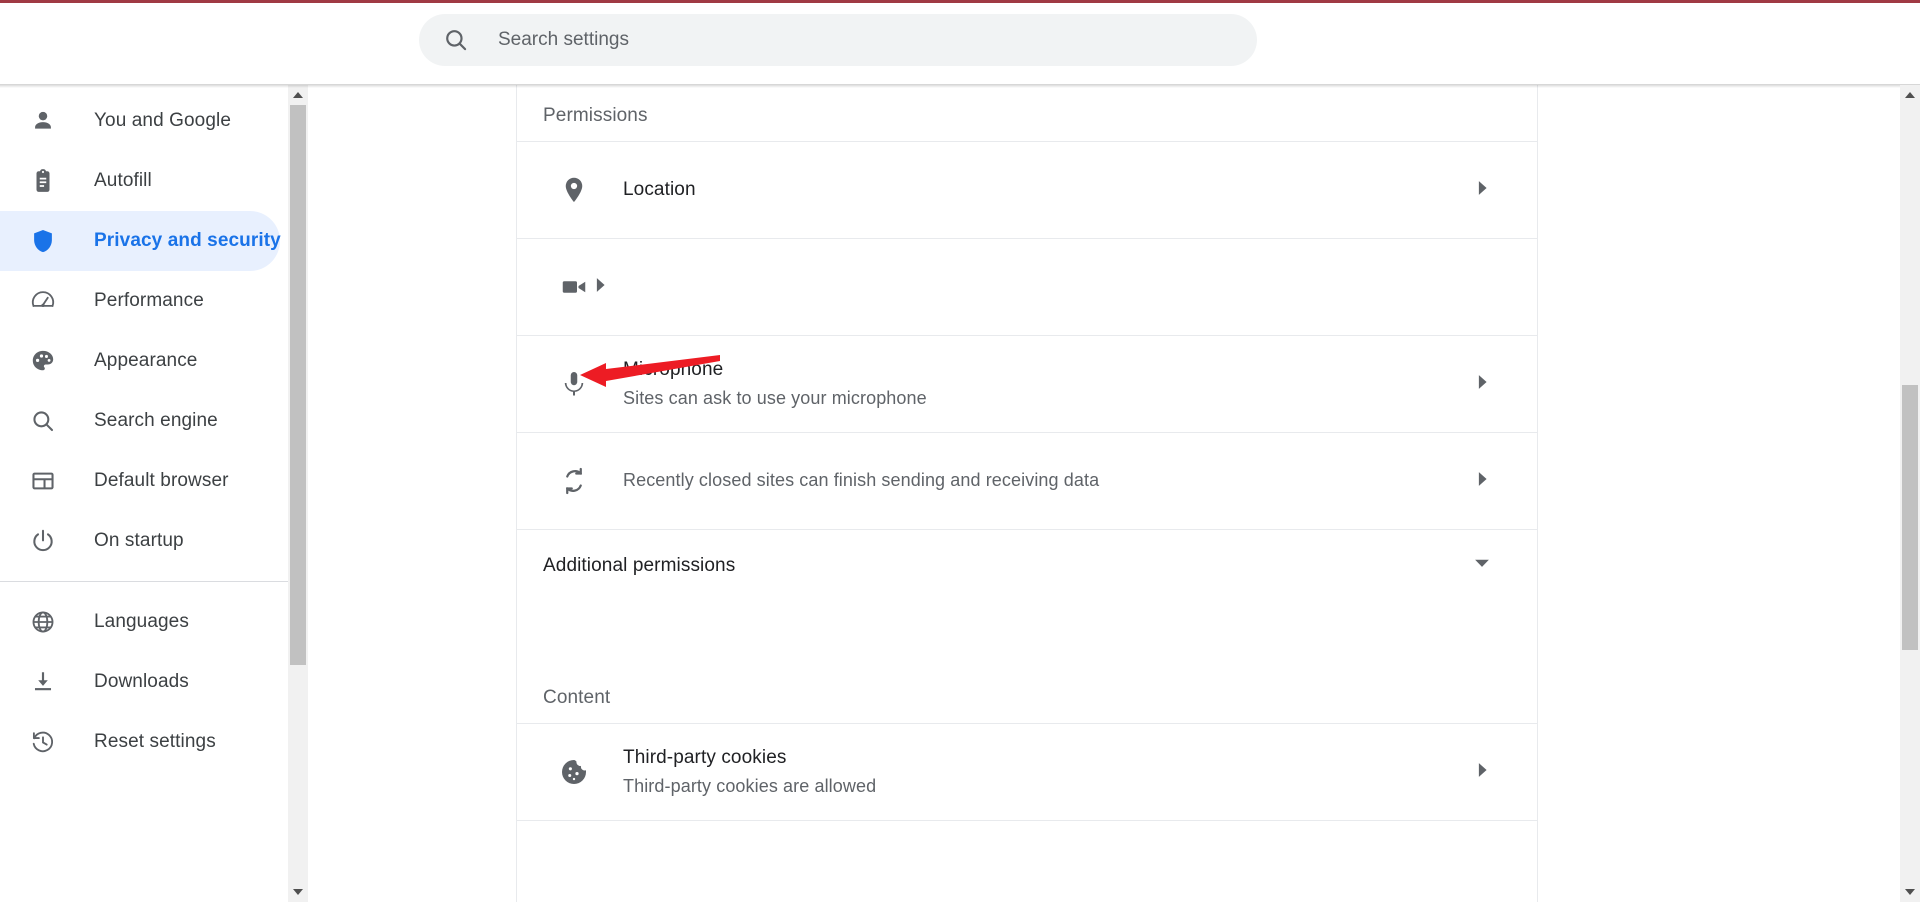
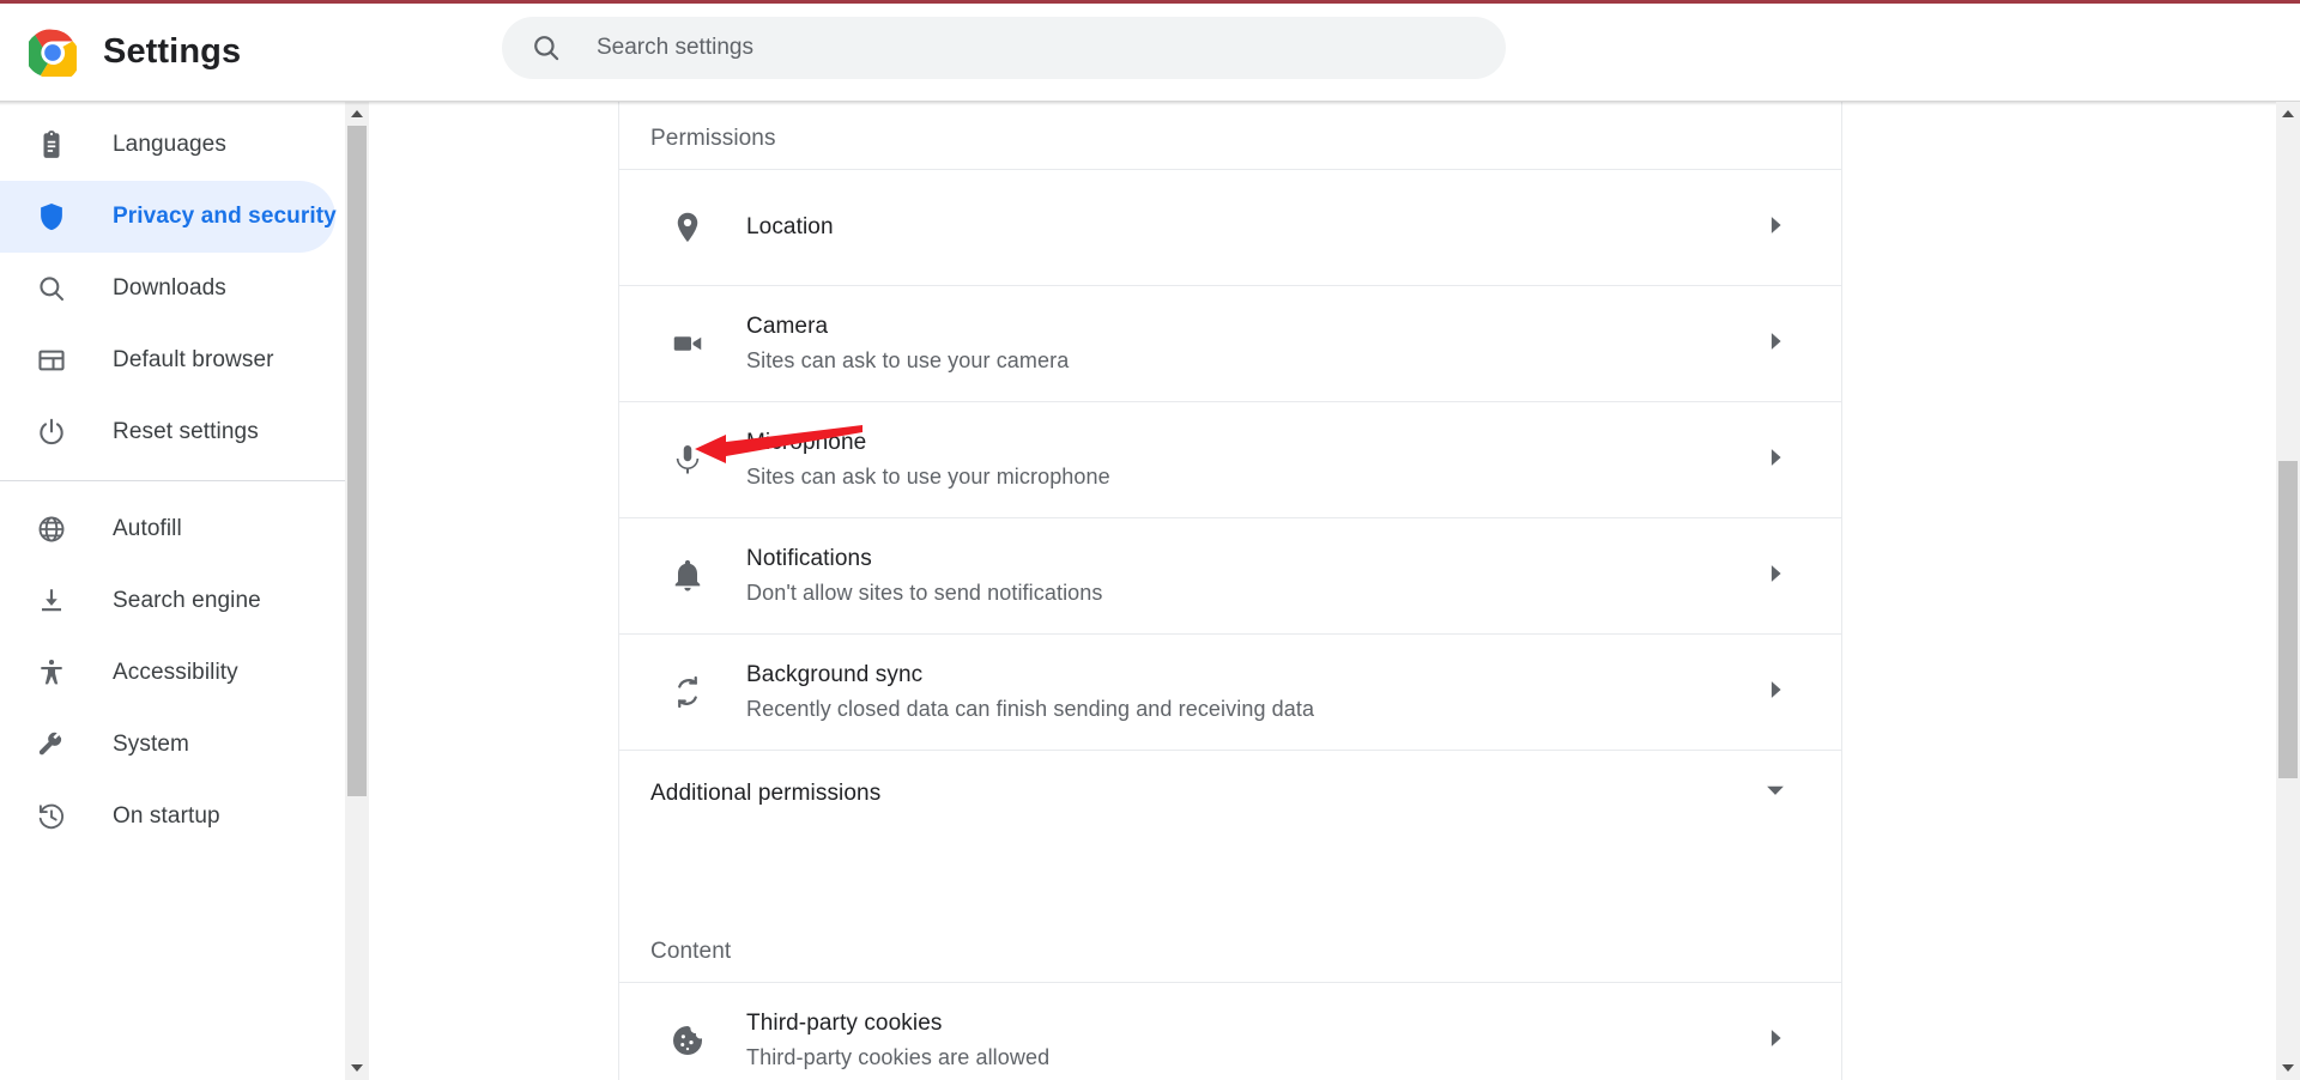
+ Settings
  Search settings
- You and Google
- Autofill
+ Languages
  Privacy and security
- Performance
- Appearance
- Search engine
+ Downloads
  Default browser
- On startup
+ Reset settings
- Languages
+ Autofill
- Downloads
+ Search engine
+ Accessibility
+ System
- Reset settings
+ On startup
  Permissions
  Location
+ Camera
+ Sites can ask to use your camera
  Sites can ask to use your microphone
+ Notifications
+ Don't allow sites to send notifications
+ Background sync
- Recently closed sites can finish sending and receiving data
+ Recently closed data can finish sending and receiving data
  Additional permissions
  Content
  Third-party cookies
  Third-party cookies are allowed
